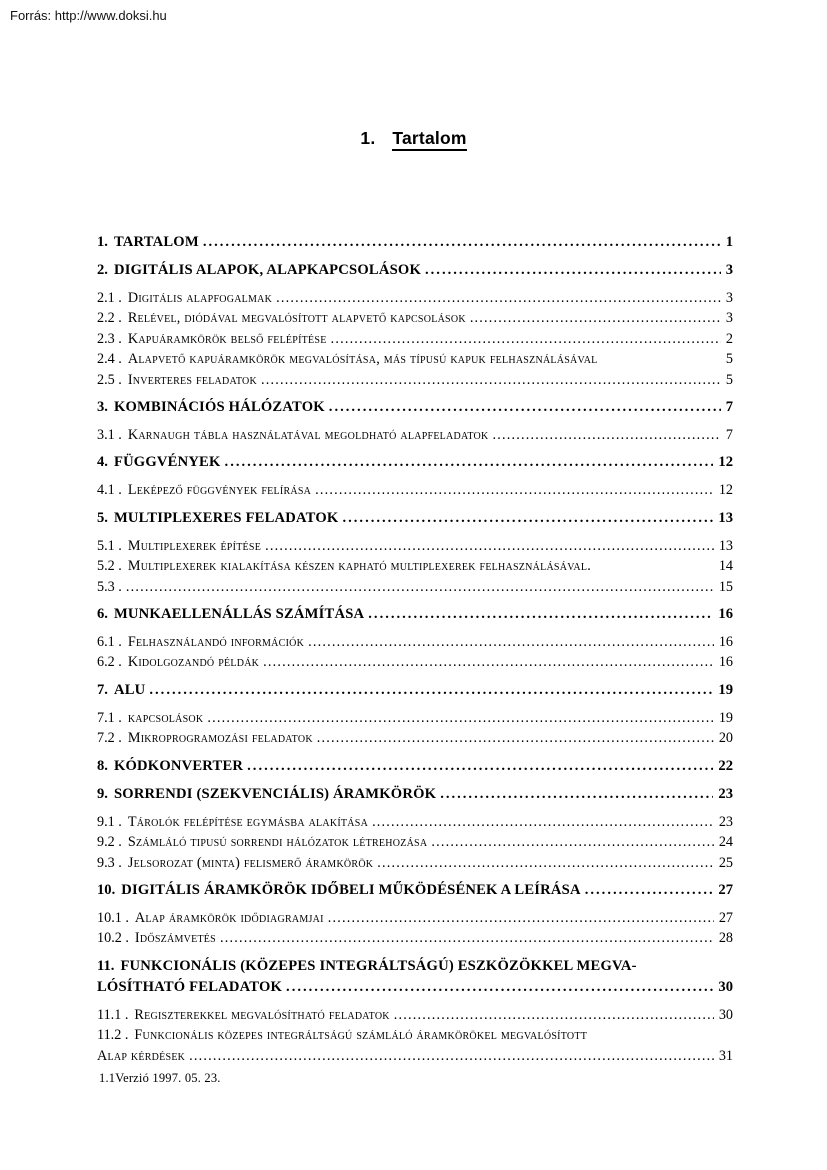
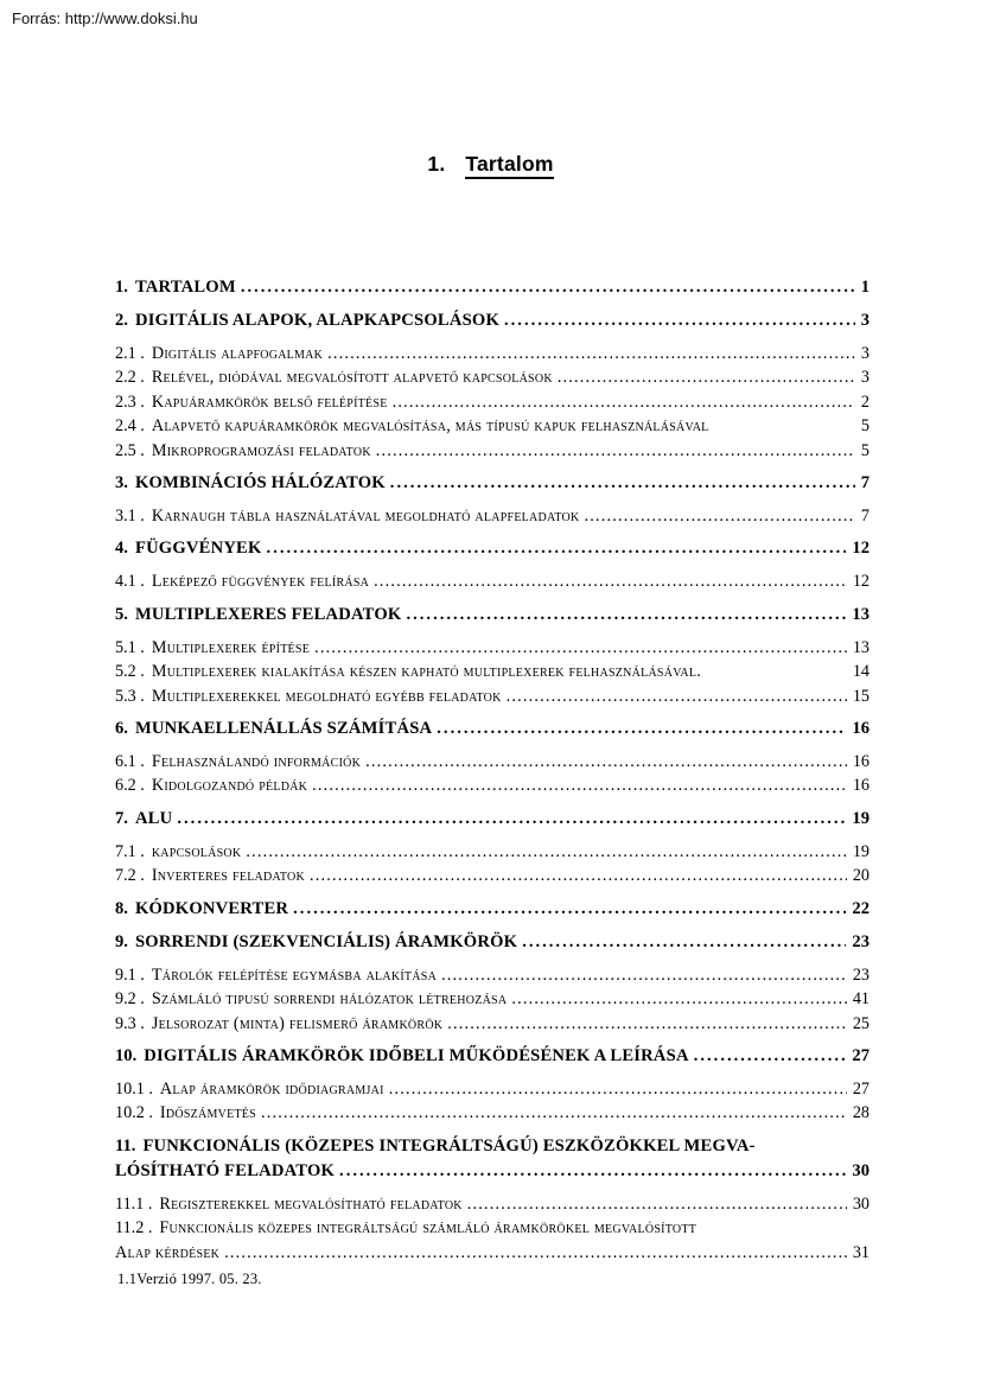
  Forrás: http://www.doksi.hu
  1. Tartalom
  1.
  TARTALOM
  1
  2.
  DIGITÁLIS ALAPOK, ALAPKAPCSOLÁSOK
  3
  2.1 .
  Digitális alapfogalmak
  3
  2.2 .
  Relével, diódával megvalósított alapvető kapcsolások
  3
  2.3 .
  Kapuáramkörök belső felépítése
  2
  2.4 .
  Alapvető kapuáramkörök megvalósítása, más típusú kapuk felhasználásával
  5
  2.5 .
- Inverteres feladatok
+ Mikroprogramozási feladatok
  5
  3.
  KOMBINÁCIÓS HÁLÓZATOK
  7
  3.1 .
  Karnaugh tábla használatával megoldható alapfeladatok
  7
  4.
  FÜGGVÉNYEK
  12
  4.1 .
  Leképező függvények felírása
  12
  5.
  MULTIPLEXERES FELADATOK
  13
  5.1 .
  Multiplexerek építése
  13
  5.2 .
  Multiplexerek kialakítása készen kapható multiplexerek felhasználásával.
  14
  5.3 .
+ Multiplexerekkel megoldható egyébb feladatok
  15
  6.
  MUNKAELLENÁLLÁS SZÁMÍTÁSA
  16
  6.1 .
  Felhasználandó információk
  16
  6.2 .
  Kidolgozandó példák
  16
  7.
  ALU
  19
  7.1 .
  kapcsolások
  19
  7.2 .
- Mikroprogramozási feladatok
+ Inverteres feladatok
  20
  8.
  KÓDKONVERTER
  22
  9.
  SORRENDI (SZEKVENCIÁLIS) ÁRAMKÖRÖK
  23
  9.1 .
  Tárolók felépítése egymásba alakítása
  23
  9.2 .
  Számláló tipusú sorrendi hálózatok létrehozása
- 24
+ 41
  9.3 .
  Jelsorozat (minta) felismerő áramkörök
  25
  10.
  DIGITÁLIS ÁRAMKÖRÖK IDŐBELI MŰKÖDÉSÉNEK A LEÍRÁSA
  27
  10.1 .
  Alap áramkörök idődiagramjai
  27
  10.2 .
  Időszámvetés
  28
  11.
  FUNKCIONÁLIS (KÖZEPES INTEGRÁLTSÁGÚ) ESZKÖZÖKKEL MEGVA-
  LÓSÍTHATÓ FELADATOK
  30
  11.1 .
  Regiszterekkel megvalósítható feladatok
  30
  11.2 .
  Funkcionális közepes integráltságú számláló áramkörökel megvalósított
  Alap kérdések
  31
  1.1Verzió 1997. 05. 23.
